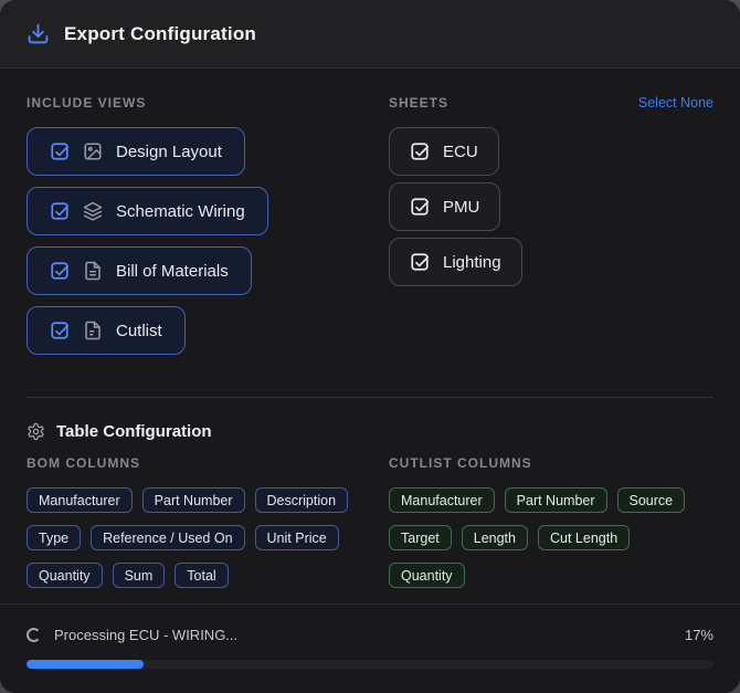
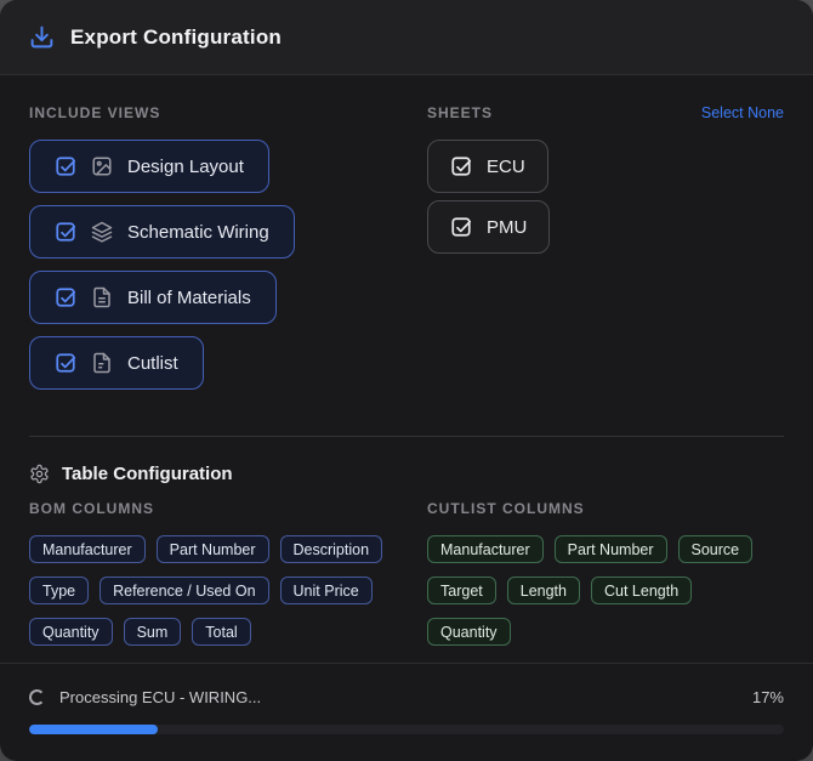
  Export Configuration
  INCLUDE VIEWS
  Design Layout
  Schematic Wiring
  Bill of Materials
  Cutlist
  SHEETS
  Select None
  ECU
  PMU
- Lighting
  Table Configuration
  BOM COLUMNS
  Manufacturer
  Part Number
  Description
  Type
  Reference / Used On
  Unit Price
  Quantity
  Sum
  Total
  CUTLIST COLUMNS
  Manufacturer
  Part Number
  Source
  Target
  Length
  Cut Length
  Quantity
  Processing ECU - WIRING...
  17%
